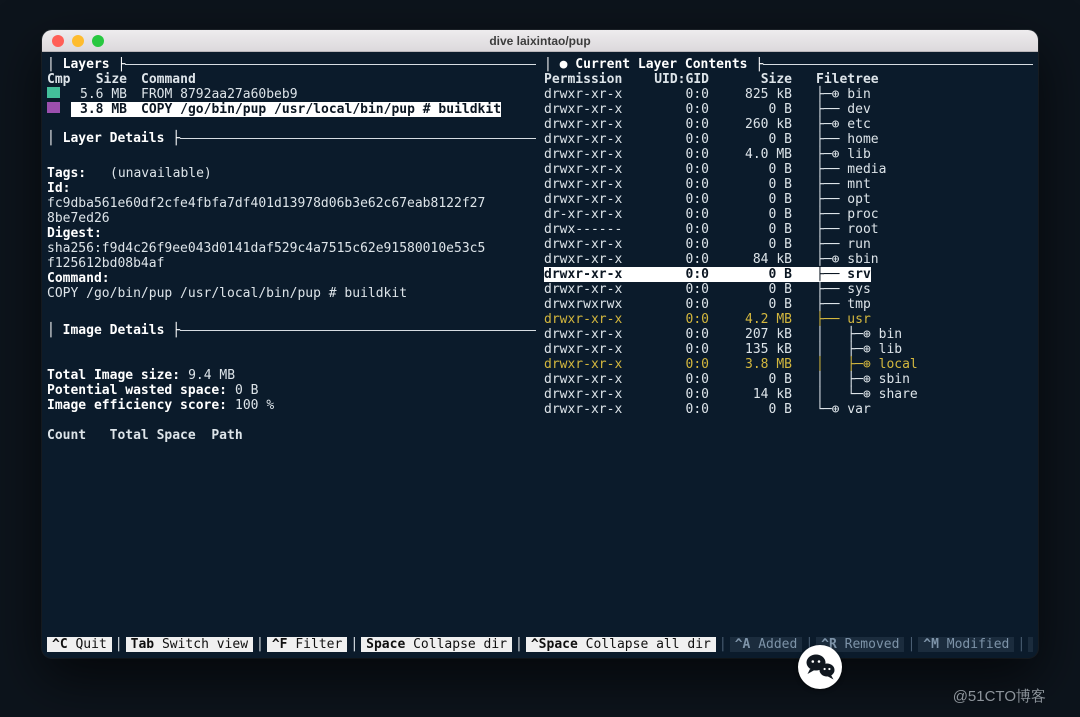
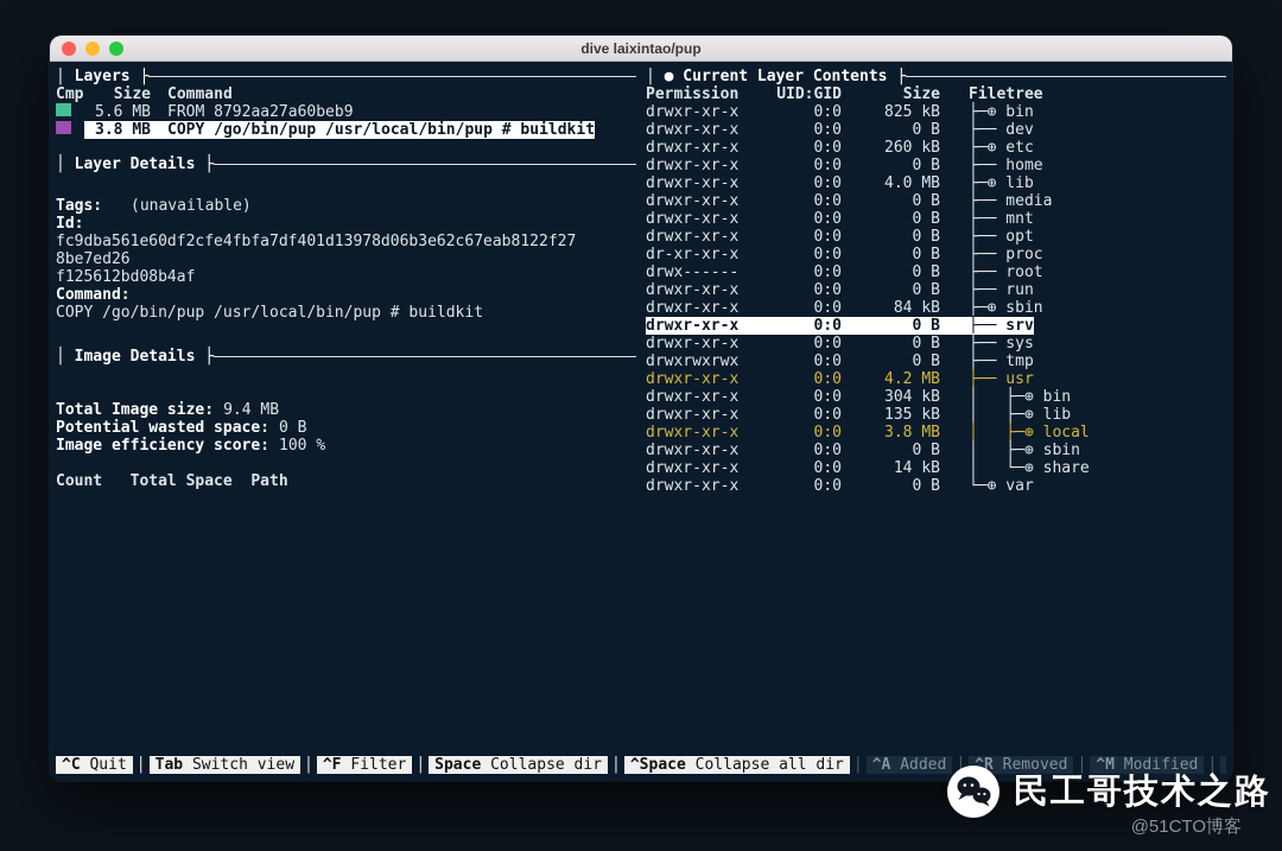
  dive laixintao/pup
  │ Layers ├
  Cmp
  Size
  Command
  5.6 MB
  FROM 8792aa27a60beb9
  3.8 MB
  COPY /go/bin/pup /usr/local/bin/pup # buildkit
  │ Layer Details ├
  Tags: (unavailable)
  Id:fc9dba561e60df2cfe4fbfa7df401d13978d06b3e62c67eab8122f27
  8be7ed26
- Digest:sha256:f9d4c26f9ee043d0141daf529c4a7515c62e91580010e53c5
  f125612bd08b4af
  Command:
  COPY /go/bin/pup /usr/local/bin/pup # buildkit
  │ Image Details ├
  Total Image size: 9.4 MB
  Potential wasted space: 0 B
  Image efficiency score: 100 %
  Count Total Space Path
  │ ● Current Layer Contents ├
  Permission
  UID:GID
  Size
  Filetree
  drwxr-xr-x
  0:0
  825 kB
  ├─⊕ bin
  drwxr-xr-x
  0:0
  0 B
  ├── dev
  drwxr-xr-x
  0:0
  260 kB
  ├─⊕ etc
  drwxr-xr-x
  0:0
  0 B
  ├── home
  drwxr-xr-x
  0:0
  4.0 MB
  ├─⊕ lib
  drwxr-xr-x
  0:0
  0 B
  ├── media
  drwxr-xr-x
  0:0
  0 B
  ├── mnt
  drwxr-xr-x
  0:0
  0 B
  ├── opt
  dr-xr-xr-x
  0:0
  0 B
  ├── proc
  drwx------
  0:0
  0 B
  ├── root
  drwxr-xr-x
  0:0
  0 B
  ├── run
  drwxr-xr-x
  0:0
  84 kB
  ├─⊕ sbin
  drwxr-xr-x
  0:0
  0 B
  ├── srv
  drwxr-xr-x
  0:0
  0 B
  ├── sys
  drwxrwxrwx
  0:0
  0 B
  ├── tmp
  drwxr-xr-x
  0:0
  4.2 MB
  ├── usr
  drwxr-xr-x
  0:0
- 207 kB
+ 304 kB
  │ ├─⊕ bin
  drwxr-xr-x
  0:0
  135 kB
  │ ├─⊕ lib
  drwxr-xr-x
  0:0
  3.8 MB
  │ ├─⊕ local
  drwxr-xr-x
  0:0
  0 B
  │ ├─⊕ sbin
  drwxr-xr-x
  0:0
  14 kB
  │ └─⊕ share
  drwxr-xr-x
  0:0
  0 B
  └─⊕ var
  ^C Quit
  │
  Tab Switch view
  │
  ^F Filter
  │
  Space Collapse dir
  │
  ^Space Collapse all dir
  │
  ^A Added
  │
  ^R Removed
  │
  ^M Modified
  │
+ 民工哥技术之路
  @51CTO博客
